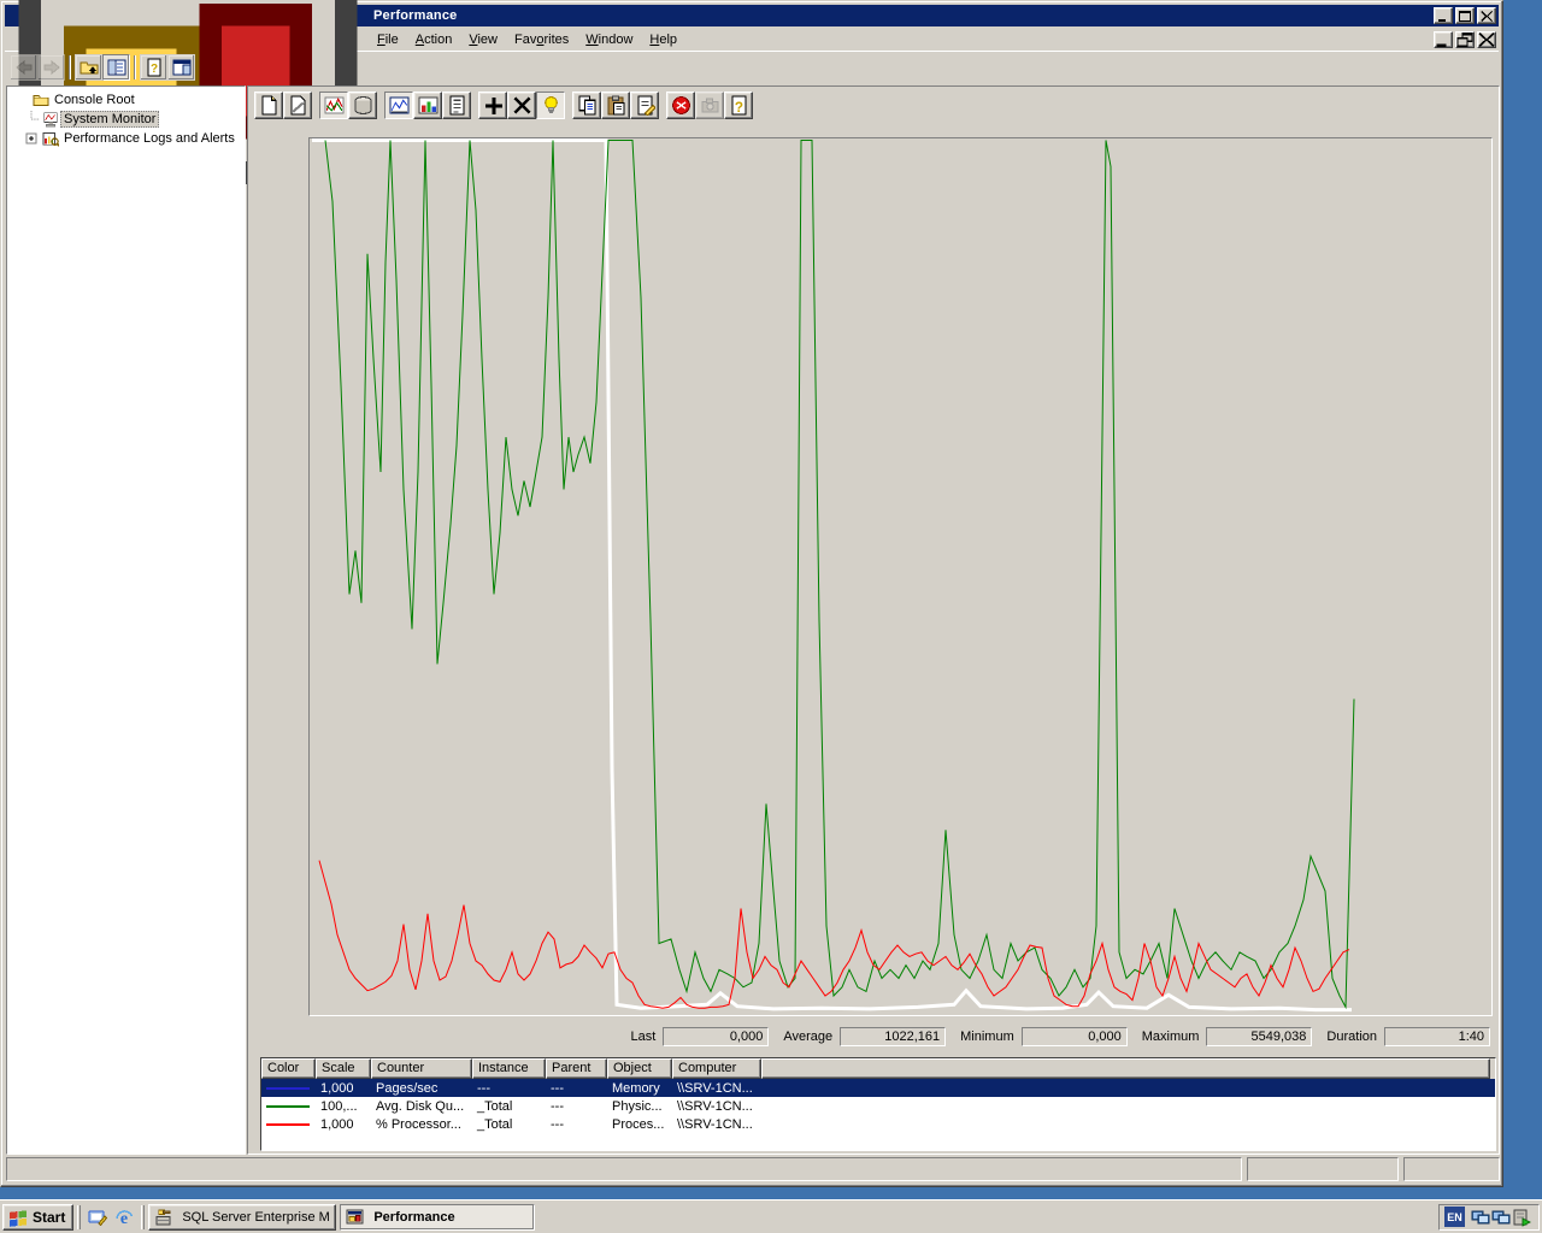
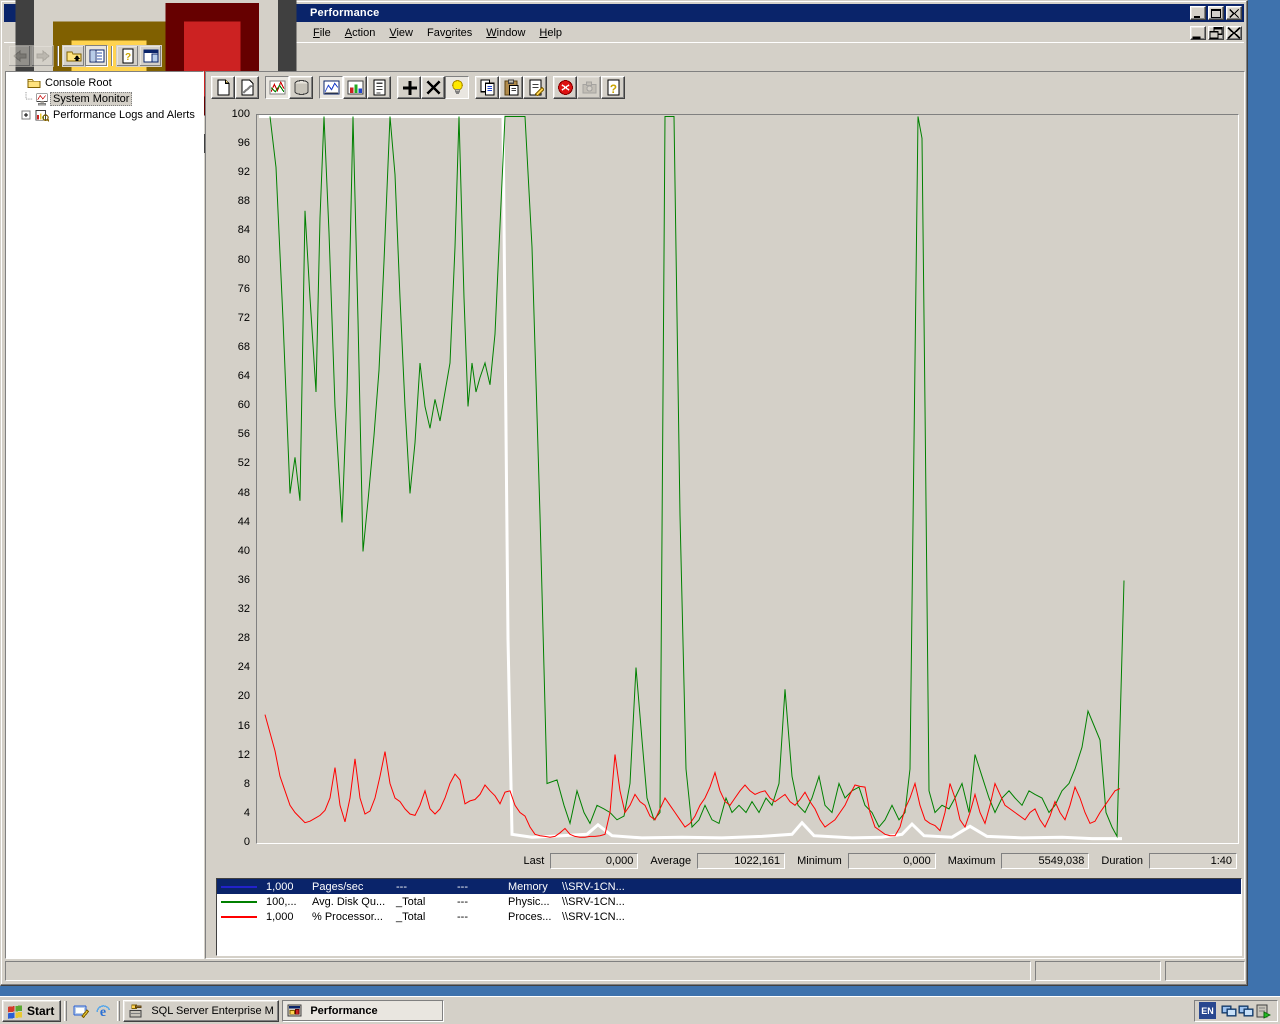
  Performance
  File Action View Favorites Window Help
  ?
  Console Root
  System Monitor
  Performance Logs and Alerts
  ?
+ 100
+ 96
+ 92
+ 88
+ 84
+ 80
+ 76
+ 72
+ 68
+ 64
+ 60
+ 56
+ 52
+ 48
+ 44
+ 40
+ 36
+ 32
+ 28
+ 24
+ 20
+ 16
+ 12
+ 8
+ 4
+ 0
  Last
  0,000
  Average
  1022,161
  Minimum
  0,000
  Maximum
  5549,038
  Duration
  1:40
- Color
- Scale
- Counter
- Instance
- Parent
- Object
- Computer
  1,000
  Pages/sec
  ---
  ---
  Memory
  \\SRV-1CN...
  100,...
  Avg. Disk Qu...
  _Total
  ---
  Physic...
  \\SRV-1CN...
  1,000
  % Processor...
  _Total
  ---
  Proces...
  \\SRV-1CN...
  Start
  e
  SQL Server Enterprise M
  Performance
  EN
